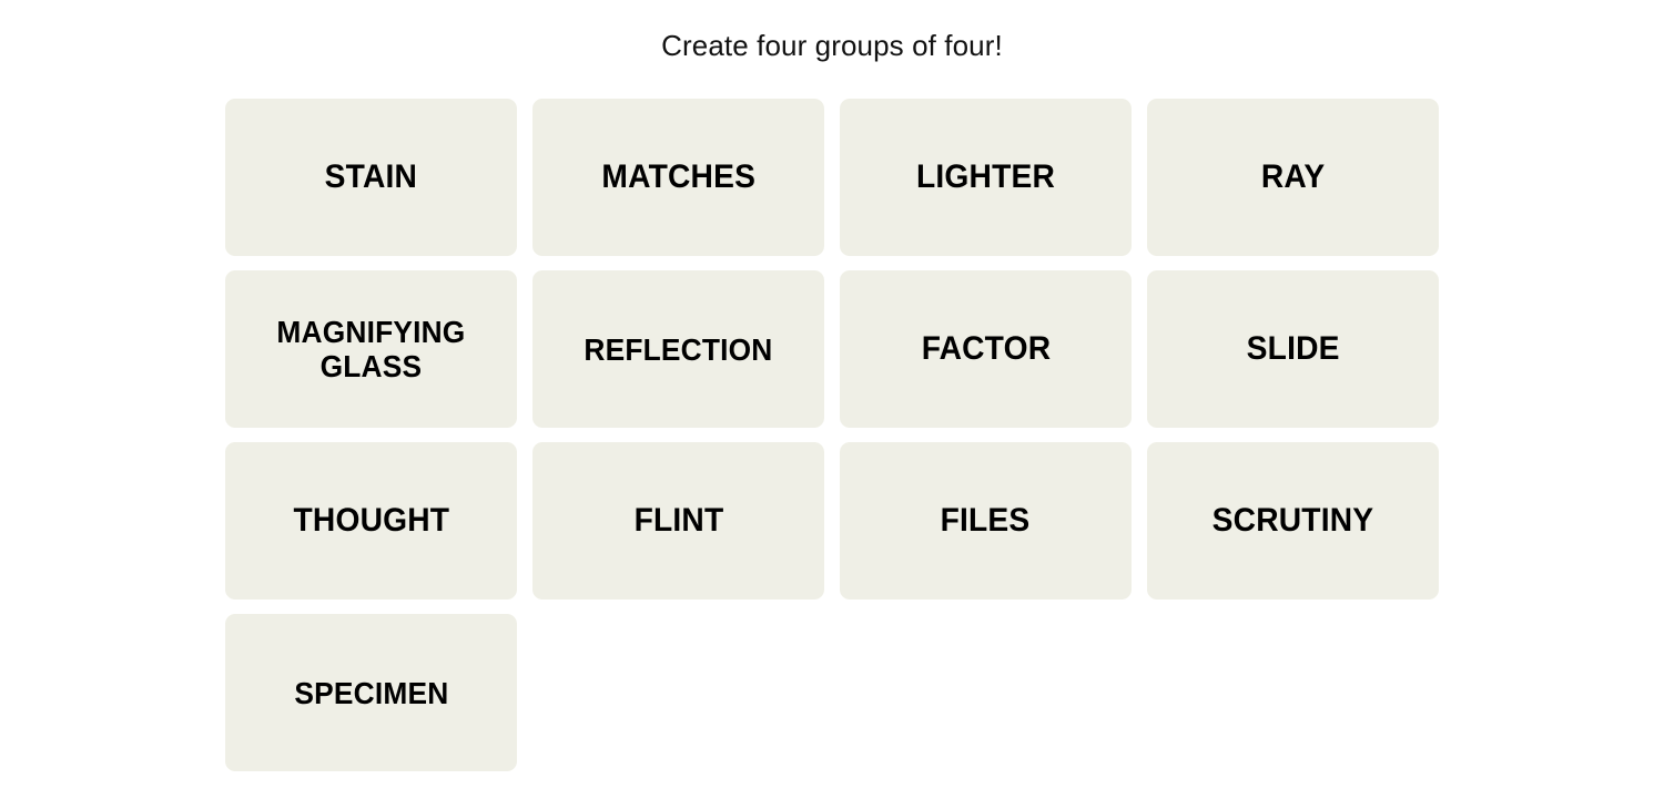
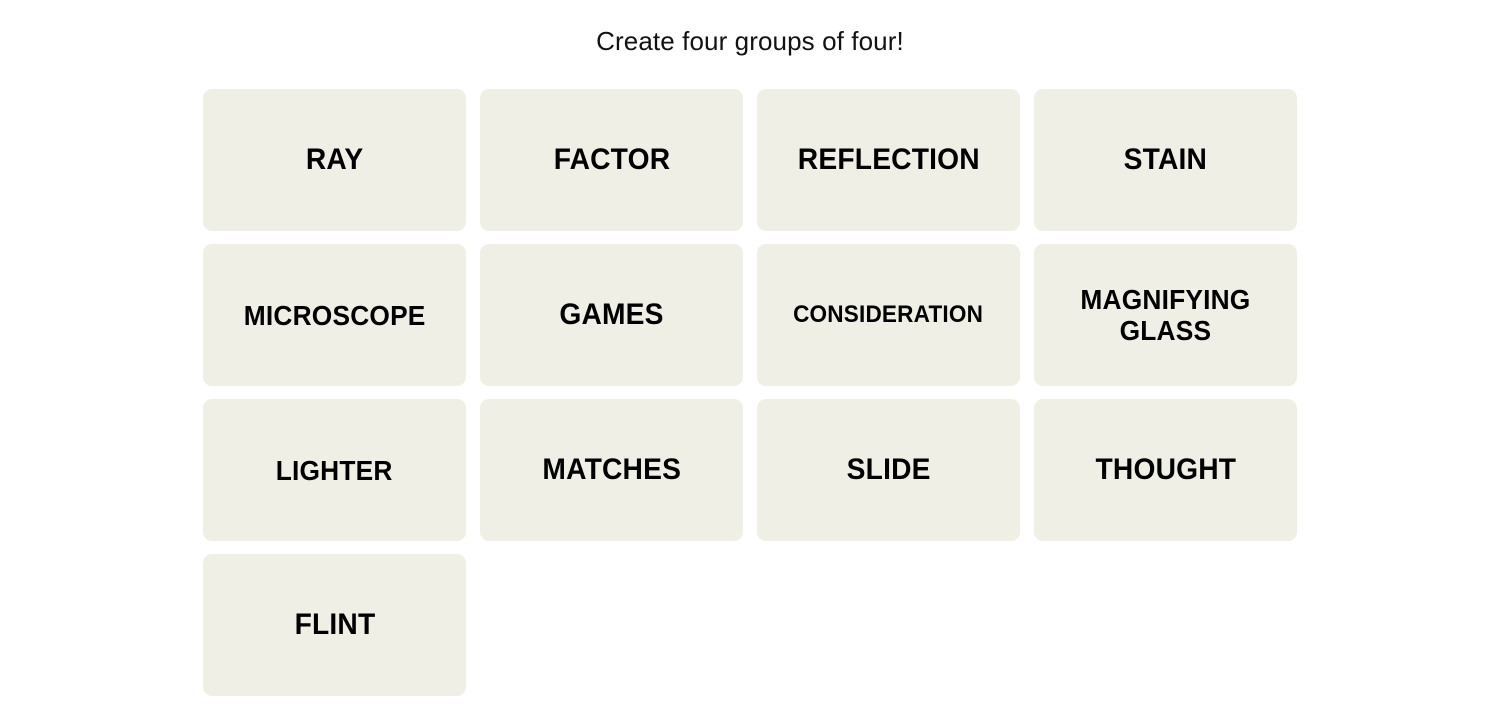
  Create four groups of four!
- STAIN
+ RAY
- MATCHES
+ FACTOR
- LIGHTER
+ REFLECTION
- RAY
+ STAIN
+ MICROSCOPE
+ GAMES
+ CONSIDERATION
  MAGNIFYING
  GLASS
- REFLECTION
+ LIGHTER
- FACTOR
+ MATCHES
  SLIDE
  THOUGHT
  FLINT
- FILES
- SCRUTINY
- SPECIMEN
